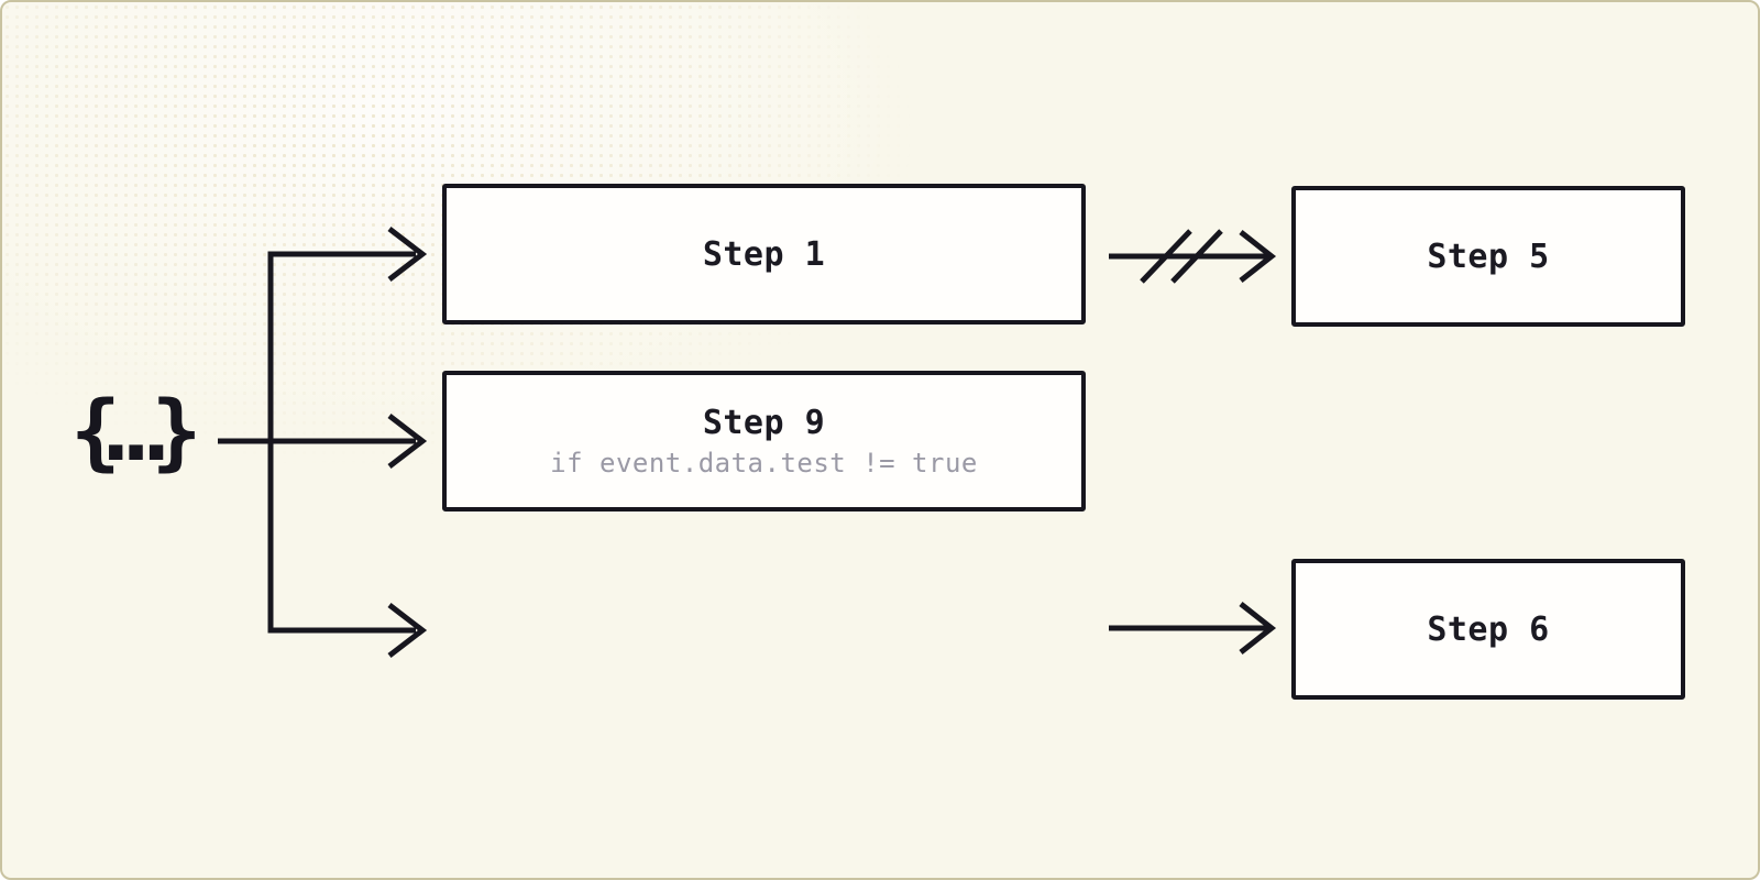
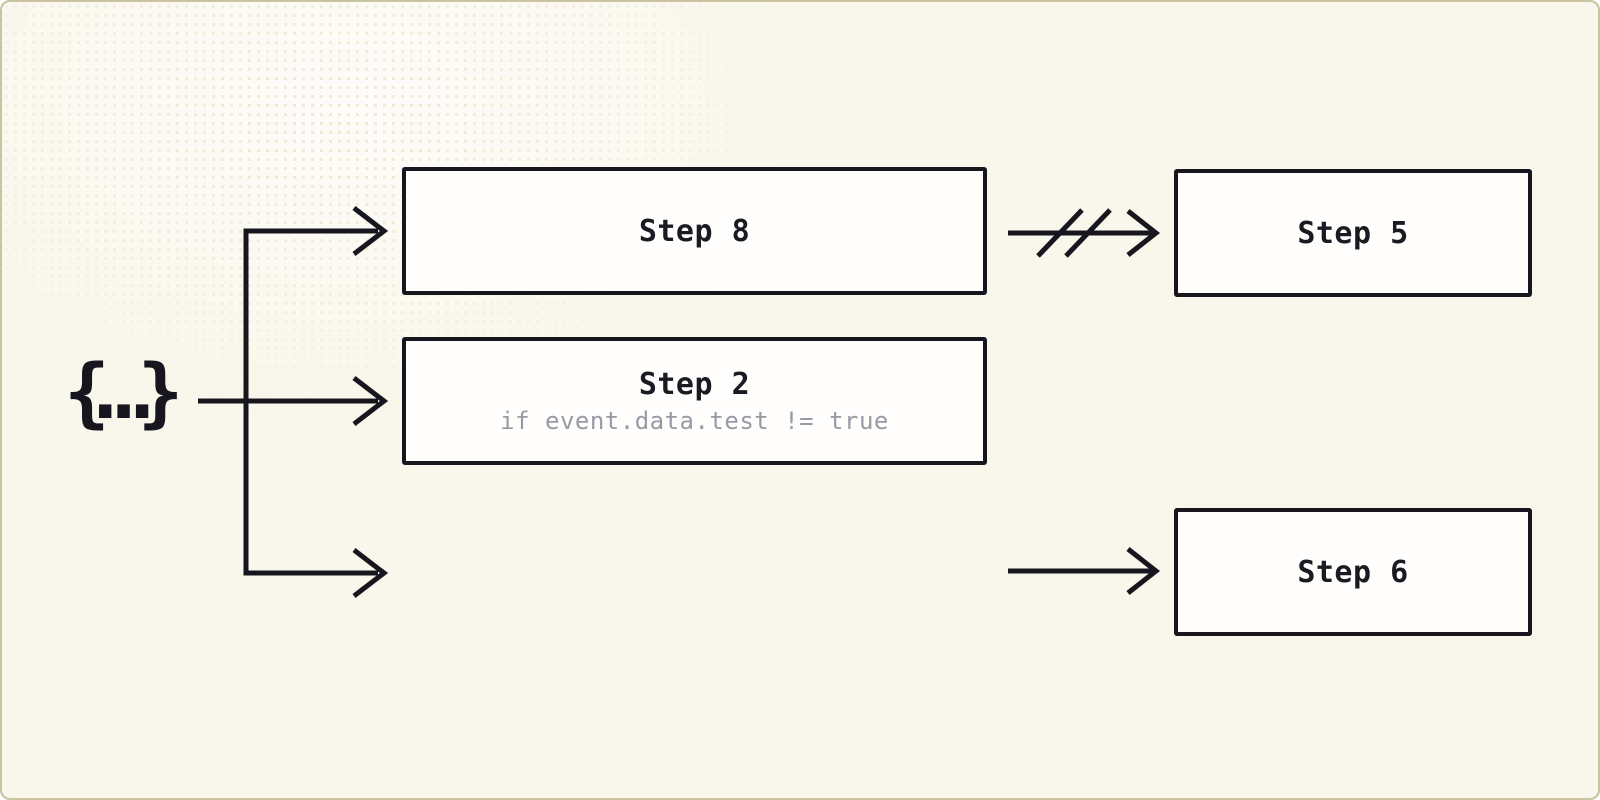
  {...}
- Step 1
+ Step 8
- Step 9
+ Step 2
  if event.data.test != true
  Step 5
  Step 6
